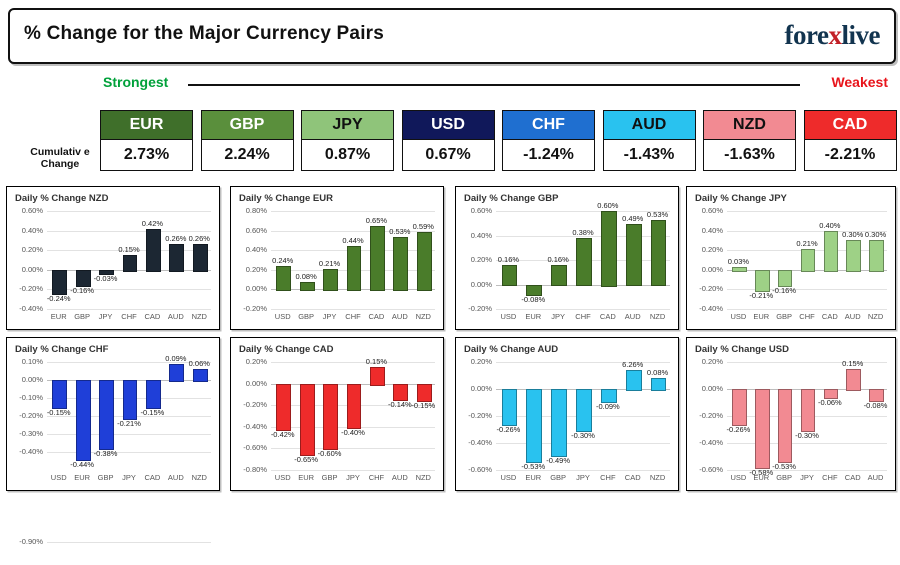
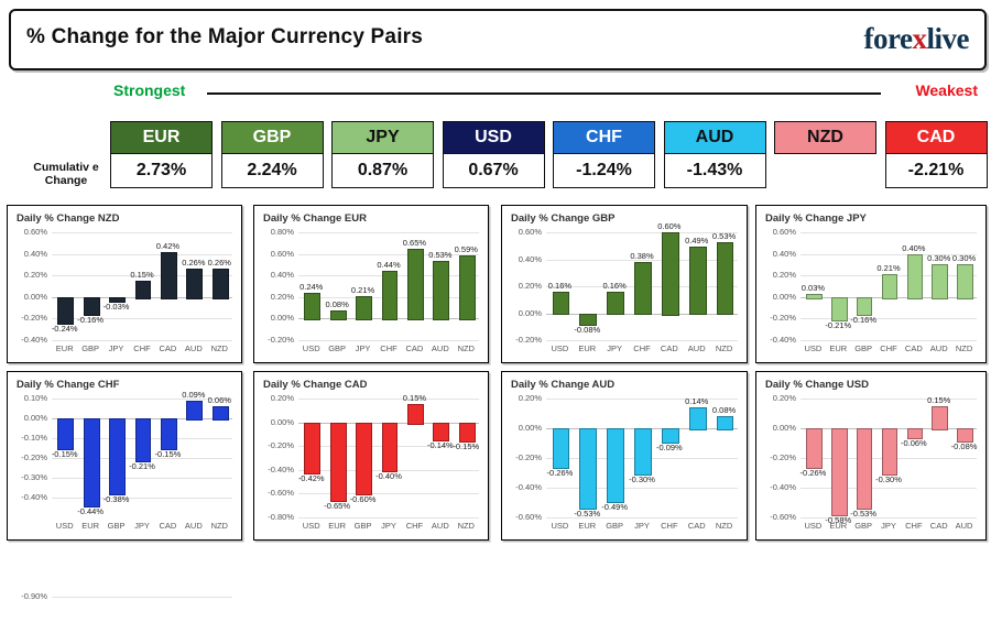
  % Change for the Major Currency Pairs
  forexlive
  Strongest
  Weakest
  Cumulativ e Change
  EUR
  2.73%
  GBP
  2.24%
  JPY
  0.87%
  USD
  0.67%
  CHF
  -1.24%
  AUD
  -1.43%
  NZD
- -1.63%
  CAD
  -2.21%
  Daily % Change NZD
  0.60%
  0.40%
  0.20%
  0.00%
  -0.20%
  -0.40%
  -0.24%
  EUR
  -0.16%
  GBP
  -0.03%
  JPY
  0.15%
  CHF
  0.42%
  CAD
  0.26%
  AUD
  0.26%
  NZD
  Daily % Change EUR
  0.80%
  0.60%
  0.40%
  0.20%
  0.00%
  -0.20%
  0.24%
  USD
  0.08%
  GBP
  0.21%
  JPY
  0.44%
  CHF
  0.65%
  CAD
  0.53%
  AUD
  0.59%
  NZD
  Daily % Change GBP
  0.60%
  0.40%
  0.20%
  0.00%
  -0.20%
  0.16%
  USD
  -0.08%
  EUR
  0.16%
  JPY
  0.38%
  CHF
  0.60%
  CAD
  0.49%
  AUD
  0.53%
  NZD
  Daily % Change JPY
  0.60%
  0.40%
  0.20%
  0.00%
  -0.20%
  -0.40%
  0.03%
  USD
  -0.21%
  EUR
  -0.16%
  GBP
  0.21%
  CHF
  0.40%
  CAD
  0.30%
  AUD
  0.30%
  NZD
  Daily % Change CHF
  0.10%
  0.00%
  -0.10%
  -0.20%
  -0.30%
  -0.40%
  -0.90%
  -0.15%
  USD
  -0.44%
  EUR
  -0.38%
  GBP
  -0.21%
  JPY
  -0.15%
  CAD
  0.09%
  AUD
  0.06%
  NZD
  Daily % Change CAD
  0.20%
  0.00%
  -0.20%
  -0.40%
  -0.60%
  -0.80%
  -0.42%
  USD
  -0.65%
  EUR
  -0.60%
  GBP
  -0.40%
  JPY
  0.15%
  CHF
  -0.14%
  AUD
  -0.15%
  NZD
  Daily % Change AUD
  0.20%
  0.00%
  -0.20%
  -0.40%
  -0.60%
  -0.26%
  USD
  -0.53%
  EUR
  -0.49%
  GBP
  -0.30%
  JPY
  -0.09%
  CHF
- 6.26%
+ 0.14%
  CAD
  0.08%
  NZD
  Daily % Change USD
  0.20%
  0.00%
  -0.20%
  -0.40%
  -0.60%
  -0.26%
  USD
  -0.58%
  EUR
  -0.53%
  GBP
  -0.30%
  JPY
  -0.06%
  CHF
  0.15%
  CAD
  -0.08%
  AUD
